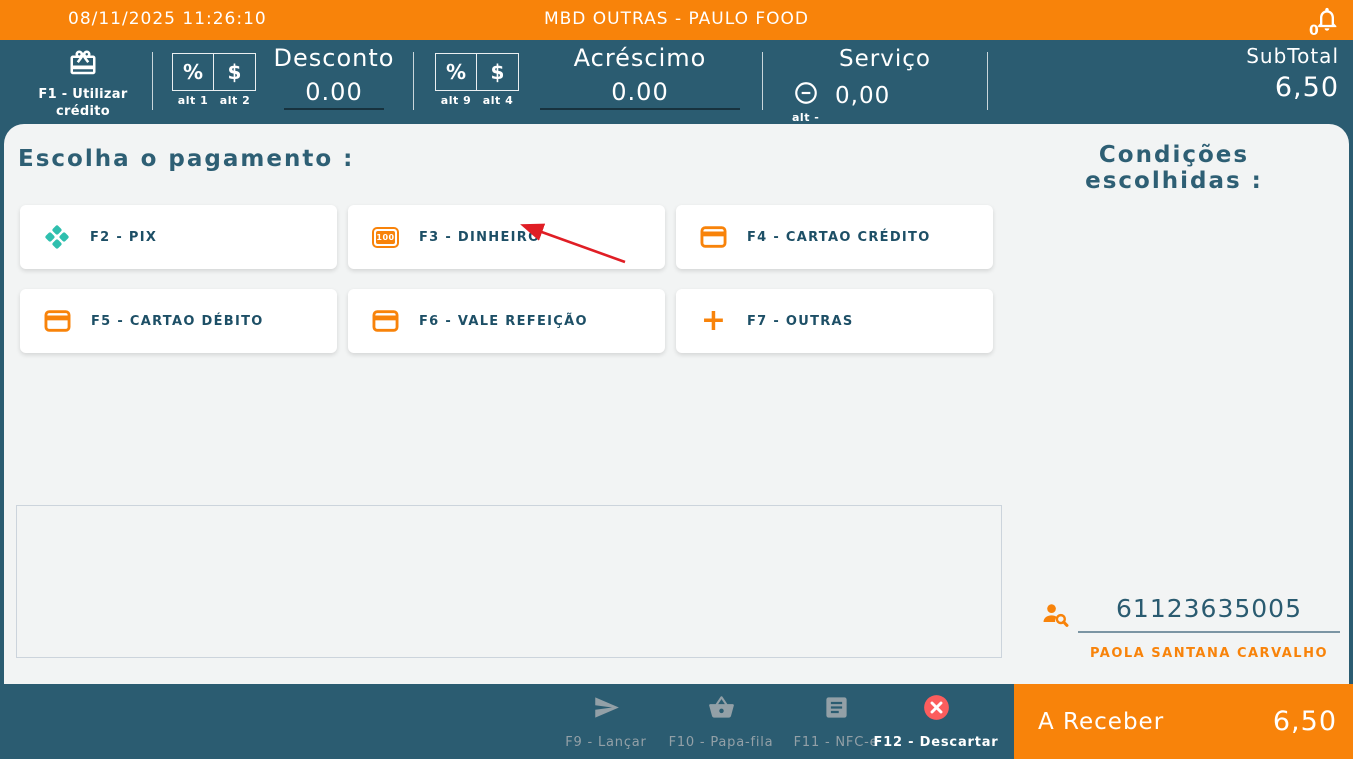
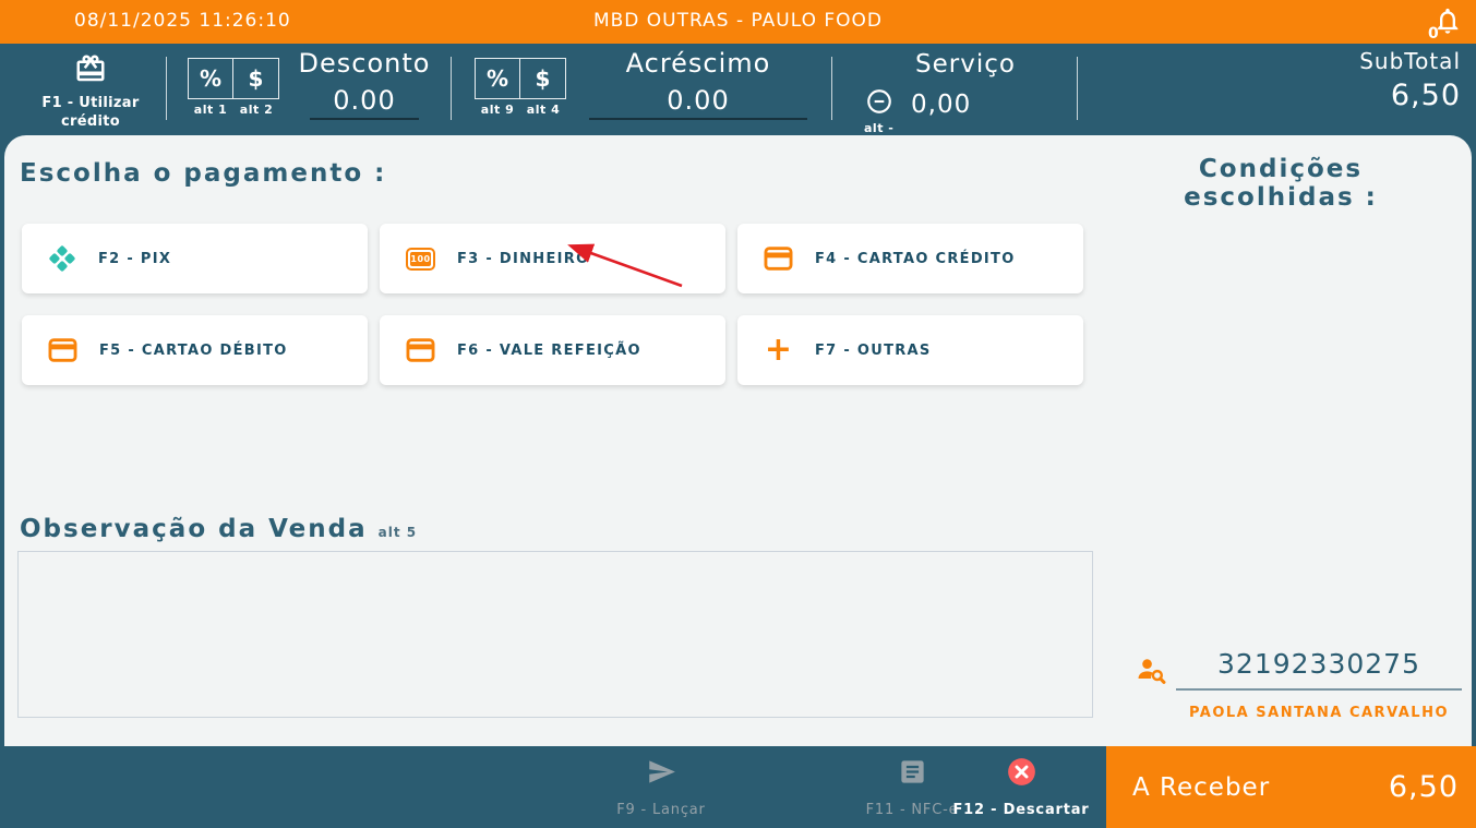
  08/11/2025 11:26:10
  MBD OUTRAS - PAULO FOOD
  0
  F1 - Utilizar
  crédito
  %
  $
  alt 1
  alt 2
  Desconto
  0.00
  %
  $
  alt 9
  alt 4
  Acréscimo
  0.00
  Serviço
  alt -
  0,00
  SubTotal
  6,50
  Escolha o pagamento :
  Condições escolhidas :
  F2 - PIX
  100
  F3 - DINHEIRO
  F4 - CARTAO CRÉDITO
  F5 - CARTAO DÉBITO
  F6 - VALE REFEIÇÃO
  +
  F7 - OUTRAS
+ Observação da Venda alt 5
- 61123635005
+ 32192330275
  PAOLA SANTANA CARVALHO
  F9 - Lançar
- F10 - Papa-fila
  F11 - NFC-e
  F12 - Descartar
  A Receber
  6,50
